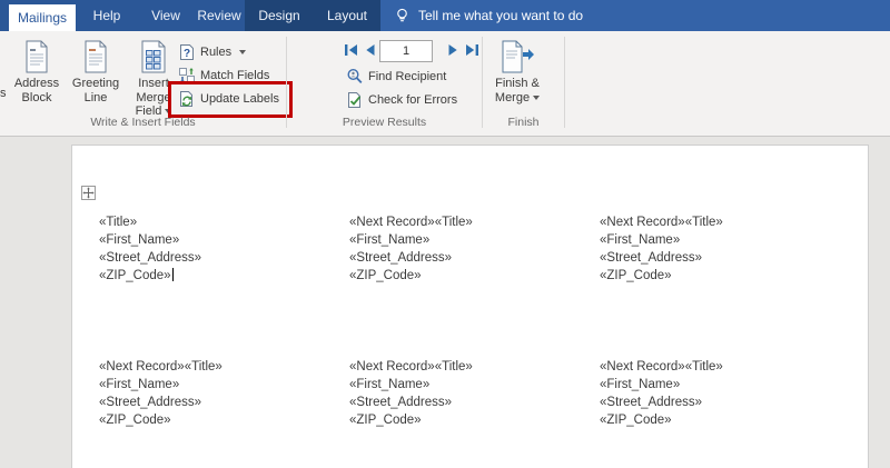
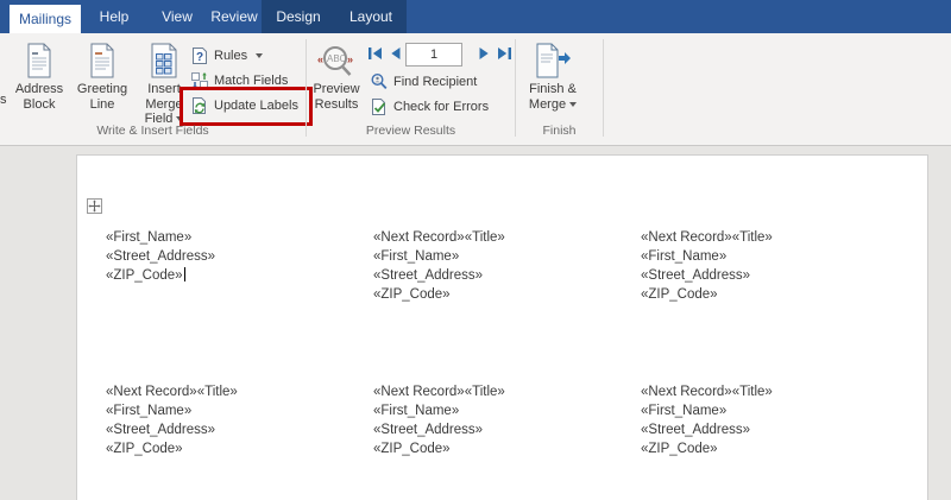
  Mailings
  Help
  View
  Review
  Design
  Layout
- Tell me what you want to do
  s
  Address
  Block
  Greeting
  Line
  Insert Merge
  Field
  ?
  Rules
  Match Fields
  Update Labels
  Write & Insert Fields
+ «
+ ABC
+ »
+ Preview
+ Results
  1
  Find Recipient
  Check for Errors
  Preview Results
  Finish &
  Merge
  Finish
- «Title»
  «First_Name»
  «Street_Address»
  «ZIP_Code»
  «Next Record»«Title»
  «First_Name»
  «Street_Address»
  «ZIP_Code»
  «Next Record»«Title»
  «First_Name»
  «Street_Address»
  «ZIP_Code»
  «Next Record»«Title»
  «First_Name»
  «Street_Address»
  «ZIP_Code»
  «Next Record»«Title»
  «First_Name»
  «Street_Address»
  «ZIP_Code»
  «Next Record»«Title»
  «First_Name»
  «Street_Address»
  «ZIP_Code»
